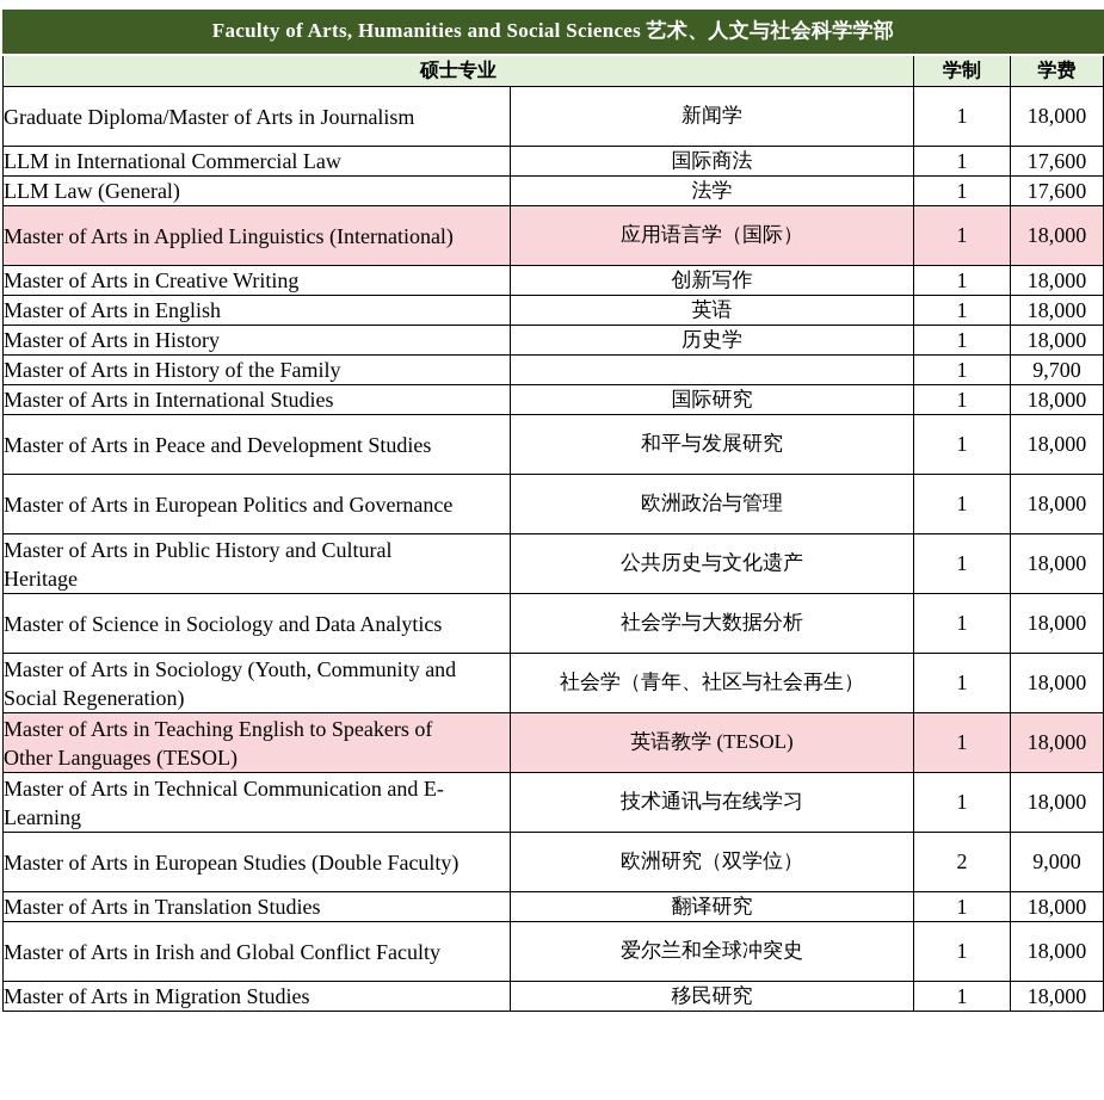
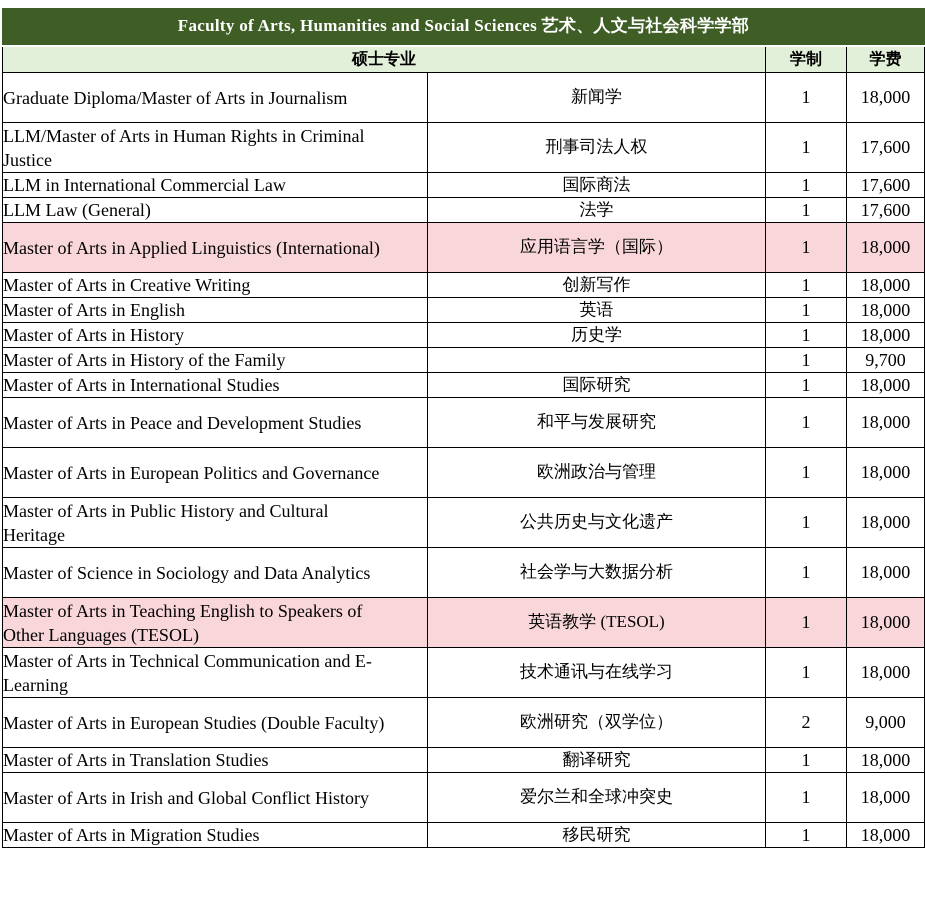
  Faculty of Arts, Humanities and Social Sciences 艺术、人文与社会科学学部
  硕士专业	学制	学费
  Graduate Diploma/Master of Arts in Journalism	新闻学	1	18,000
+ LLM/Master of Arts in Human Rights in Criminal Justice	刑事司法人权	1	17,600
  LLM in International Commercial Law	国际商法	1	17,600
  LLM Law (General)	法学	1	17,600
  Master of Arts in Applied Linguistics (International)	应用语言学（国际）	1	18,000
  Master of Arts in Creative Writing	创新写作	1	18,000
  Master of Arts in English	英语	1	18,000
  Master of Arts in History	历史学	1	18,000
  Master of Arts in History of the Family		1	9,700
  Master of Arts in International Studies	国际研究	1	18,000
  Master of Arts in Peace and Development Studies	和平与发展研究	1	18,000
  Master of Arts in European Politics and Governance	欧洲政治与管理	1	18,000
  Master of Arts in Public History and Cultural Heritage	公共历史与文化遗产	1	18,000
  Master of Science in Sociology and Data Analytics	社会学与大数据分析	1	18,000
- Master of Arts in Sociology (Youth, Community and Social Regeneration)	社会学（青年、社区与社会再生）	1	18,000
  Master of Arts in Teaching English to Speakers of Other Languages (TESOL)	英语教学 (TESOL)	1	18,000
  Master of Arts in Technical Communication and E-Learning	技术通讯与在线学习	1	18,000
  Master of Arts in European Studies (Double Faculty)	欧洲研究（双学位）	2	9,000
  Master of Arts in Translation Studies	翻译研究	1	18,000
- Master of Arts in Irish and Global Conflict Faculty	爱尔兰和全球冲突史	1	18,000
+ Master of Arts in Irish and Global Conflict History	爱尔兰和全球冲突史	1	18,000
  Master of Arts in Migration Studies	移民研究	1	18,000
